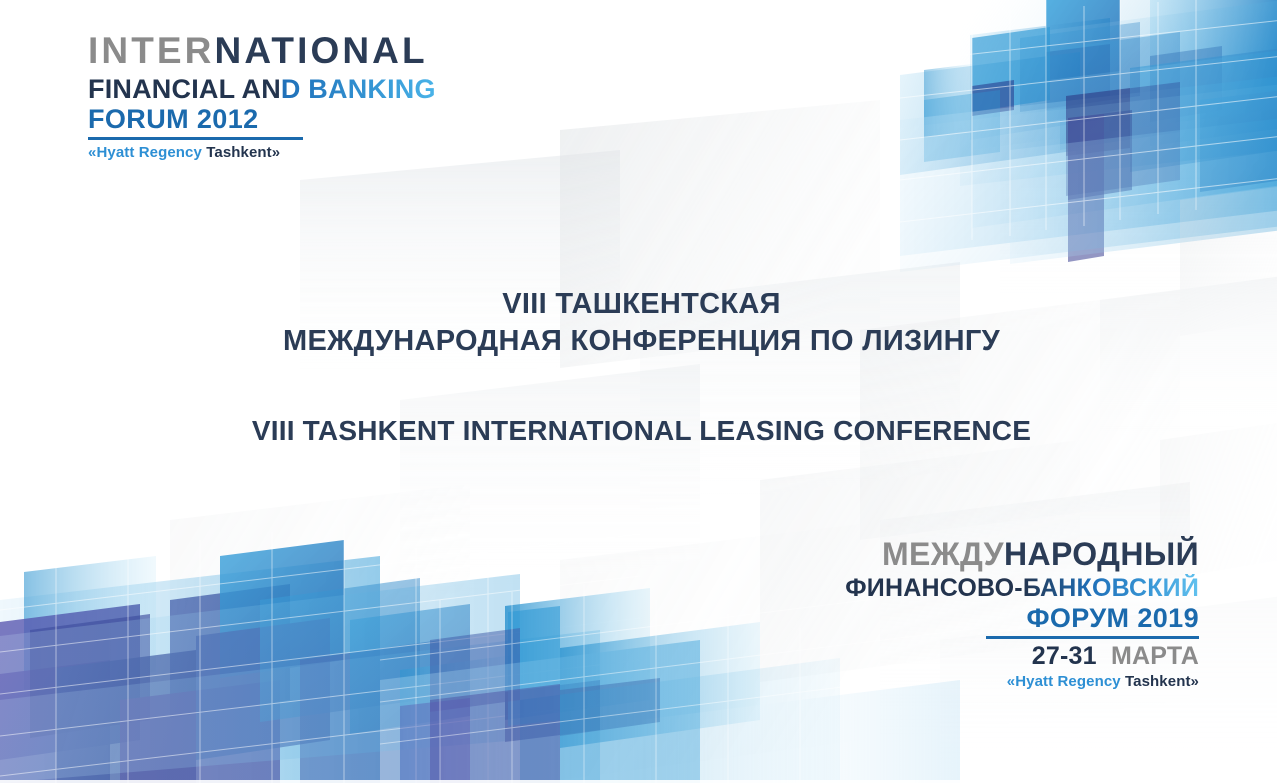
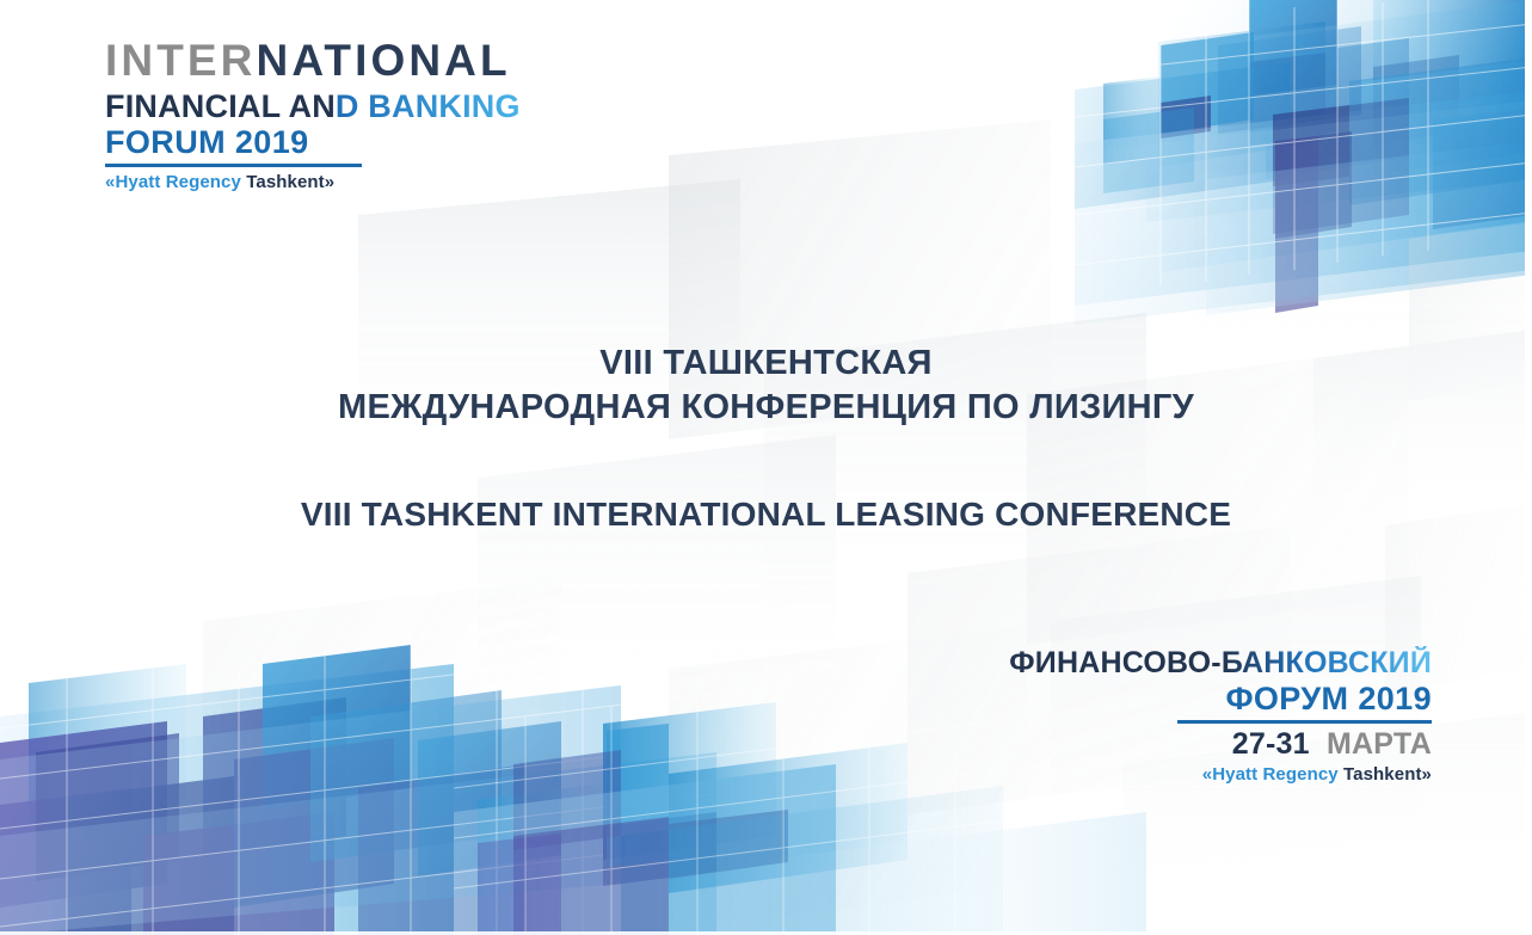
  INTERNATIONAL
  FINANCIAL AND BANKING
- FORUM 2012
+ FORUM 2019
  «Hyatt Regency Tashkent»
  VIII ТАШКЕНТСКАЯ
  МЕЖДУНАРОДНАЯ КОНФЕРЕНЦИЯ ПО ЛИЗИНГУ
  VIII TASHKENT INTERNATIONAL LEASING CONFERENCE
- МЕЖДУНАРОДНЫЙ
  ФИНАНСОВО-БАНКОВСКИЙ
  ФОРУМ 2019
  27-31 МАРТА
  «Hyatt Regency Tashkent»
